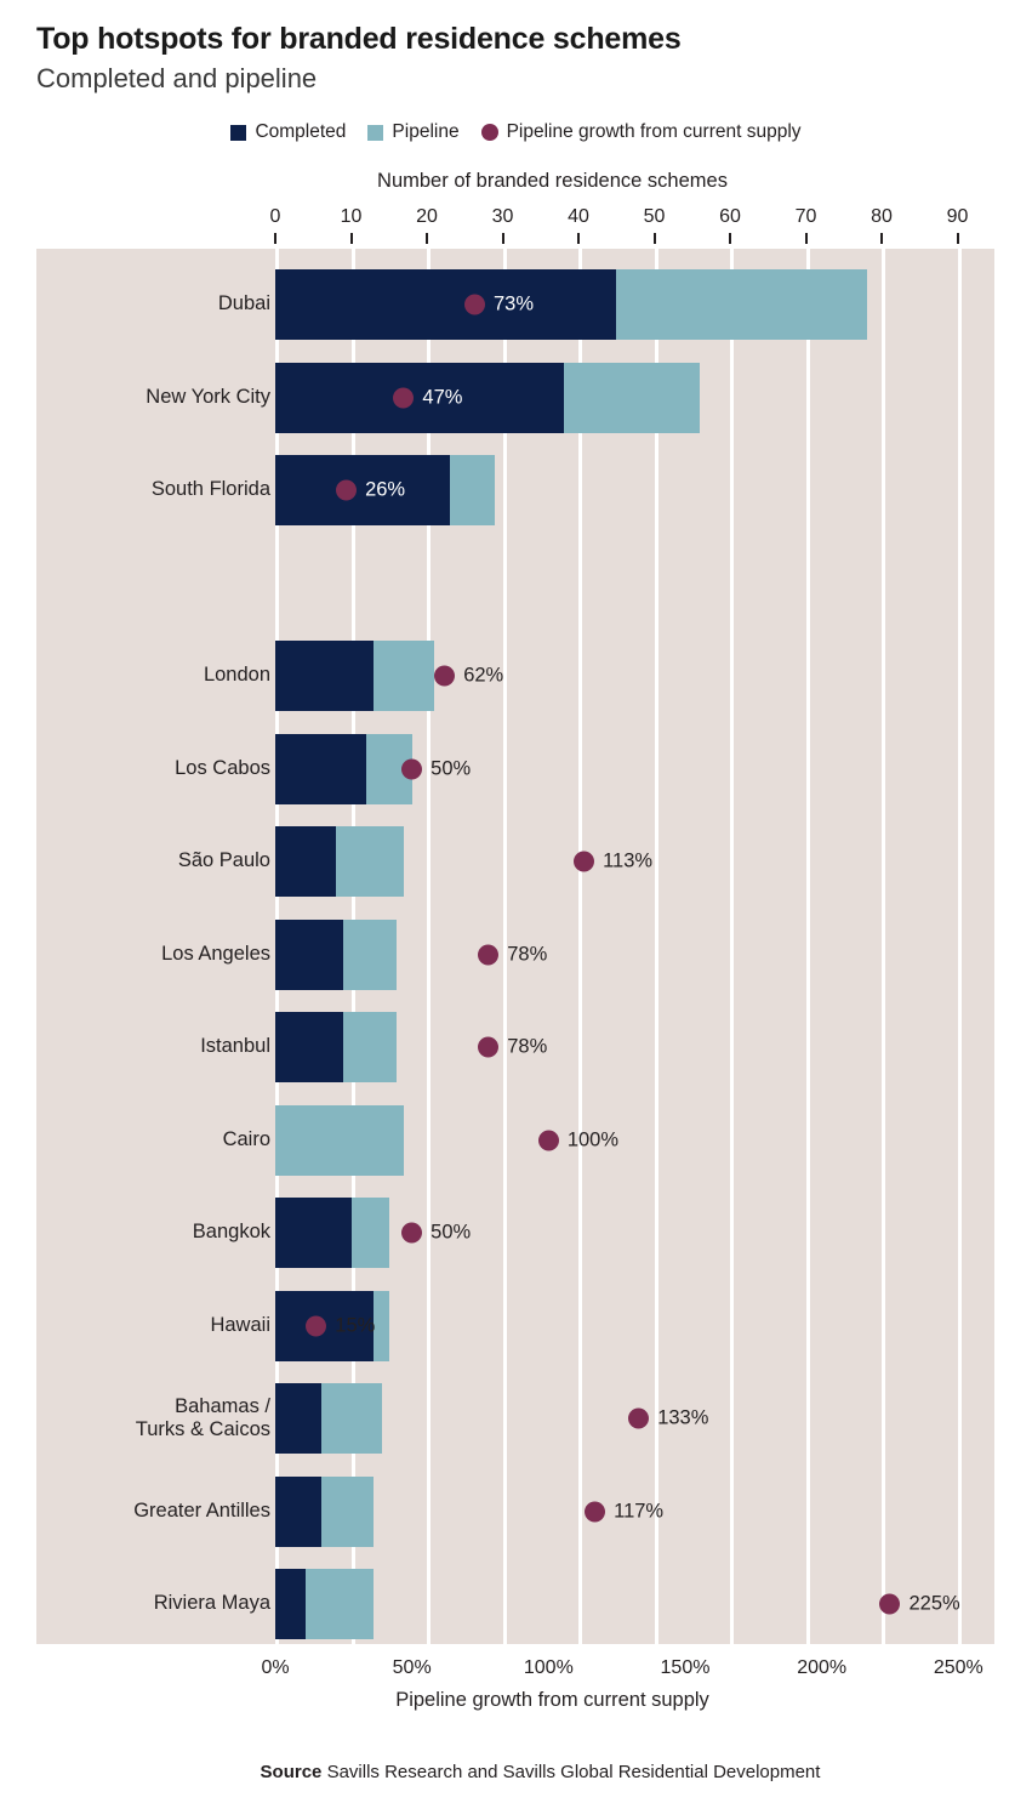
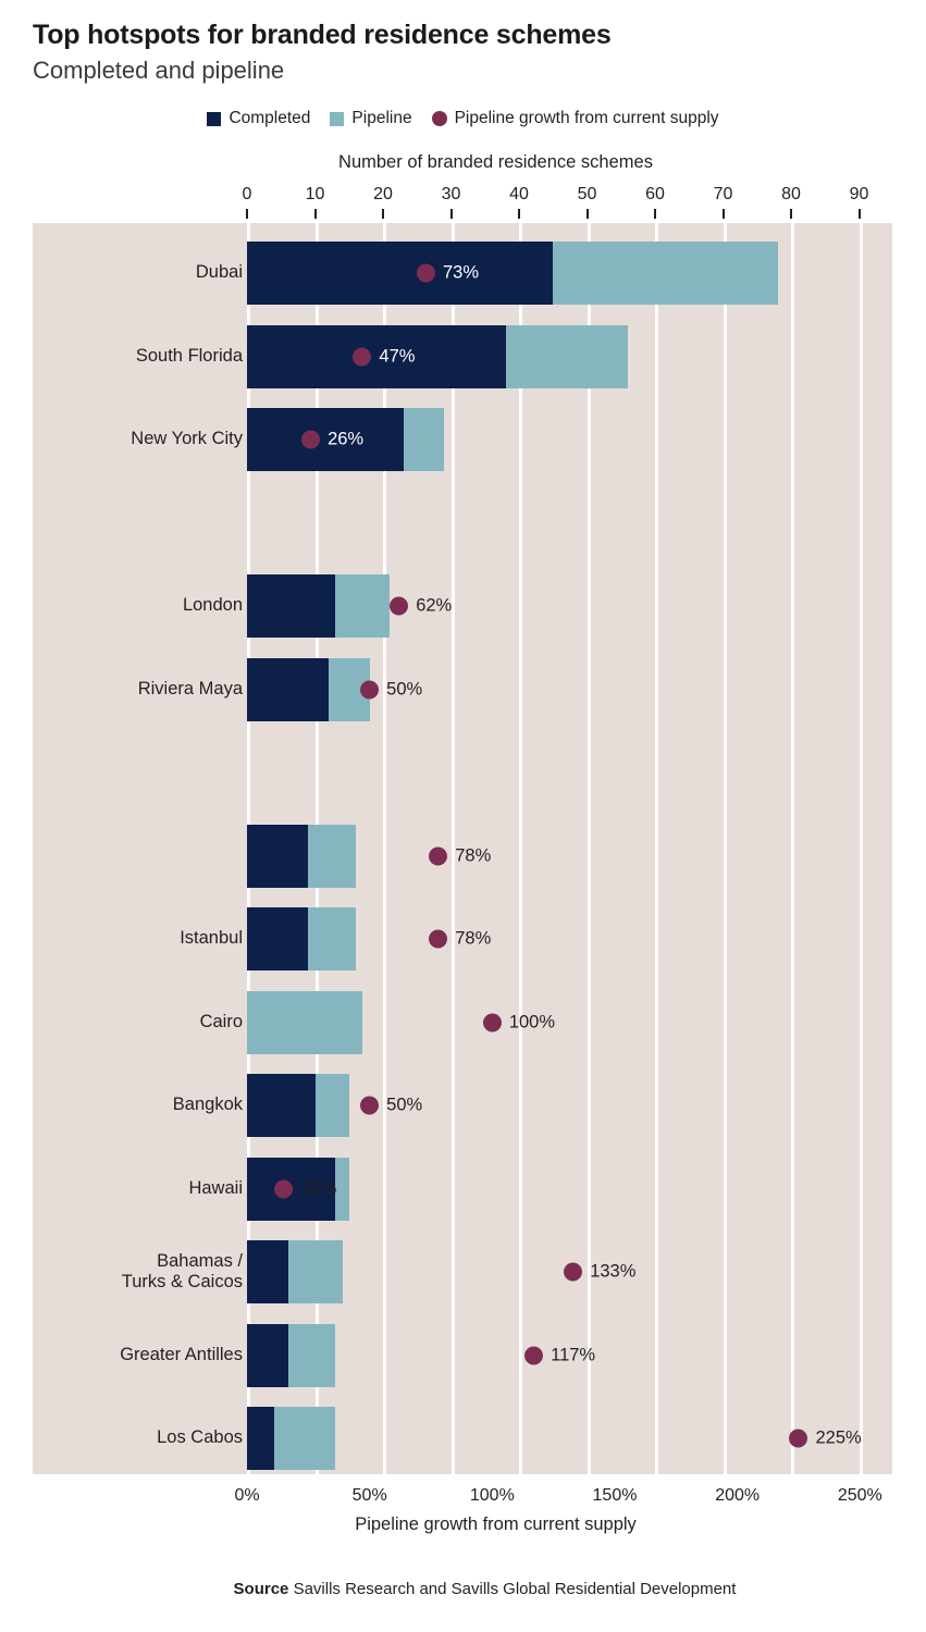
  Top hotspots for branded residence schemes
  Completed and pipeline
  Completed
  Pipeline
  Pipeline growth from current supply
  Number of branded residence schemes
  0
  10
  20
  30
  40
  50
  60
  70
  80
  90
  Dubai
  73%
- New York City
+ South Florida
  47%
- South Florida
+ New York City
  26%
  London
  62%
- Los Cabos
+ Riviera Maya
  50%
- São Paulo
- 113%
- Los Angeles
  78%
  Istanbul
  78%
  Cairo
  100%
  Bangkok
  50%
  Hawaii
  15%
  Bahamas /
  Turks & Caicos
  133%
  Greater Antilles
  117%
- Riviera Maya
+ Los Cabos
  225%
  0%
  50%
  100%
  150%
  200%
  250%
  Pipeline growth from current supply
  Source Savills Research and Savills Global Residential Development
